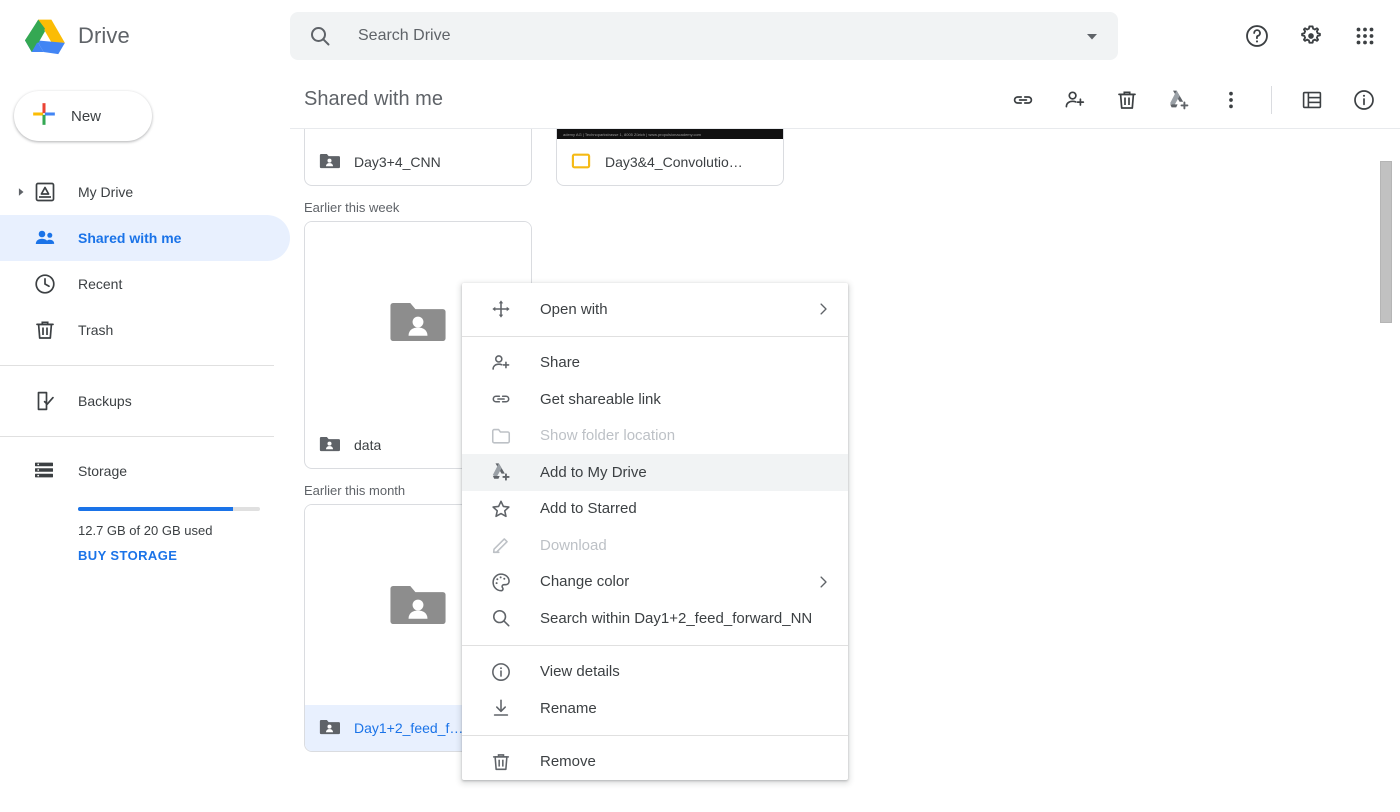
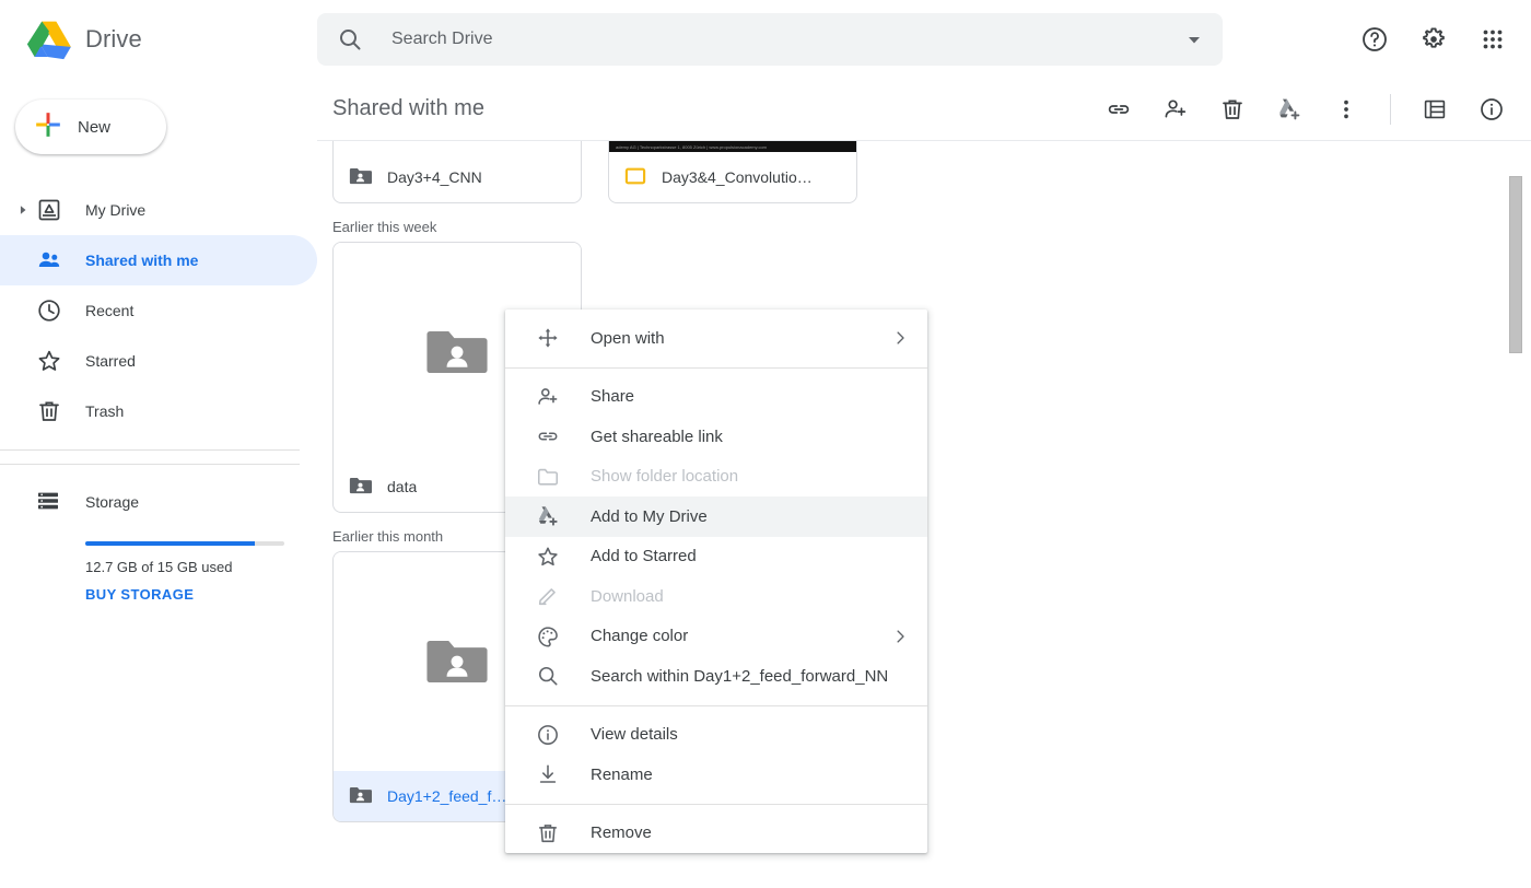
  Drive
  Search Drive
  New
  My Drive
  Shared with me
  Recent
+ Starred
  Trash
- Backups
  Storage
- 12.7 GB of 20 GB used
+ 12.7 GB of 15 GB used
  BUY STORAGE
  Shared with me
  Day3+4_CNN
  Day3&4_Convolutio…
  Earlier this week
  data
  Earlier this month
  Day1+2_feed_f…
  Open with
  Share
  Get shareable link
  Show folder location
  Add to My Drive
  Add to Starred
  Download
  Change color
  Search within Day1+2_feed_forward_NN
  View details
  Rename
  Remove
